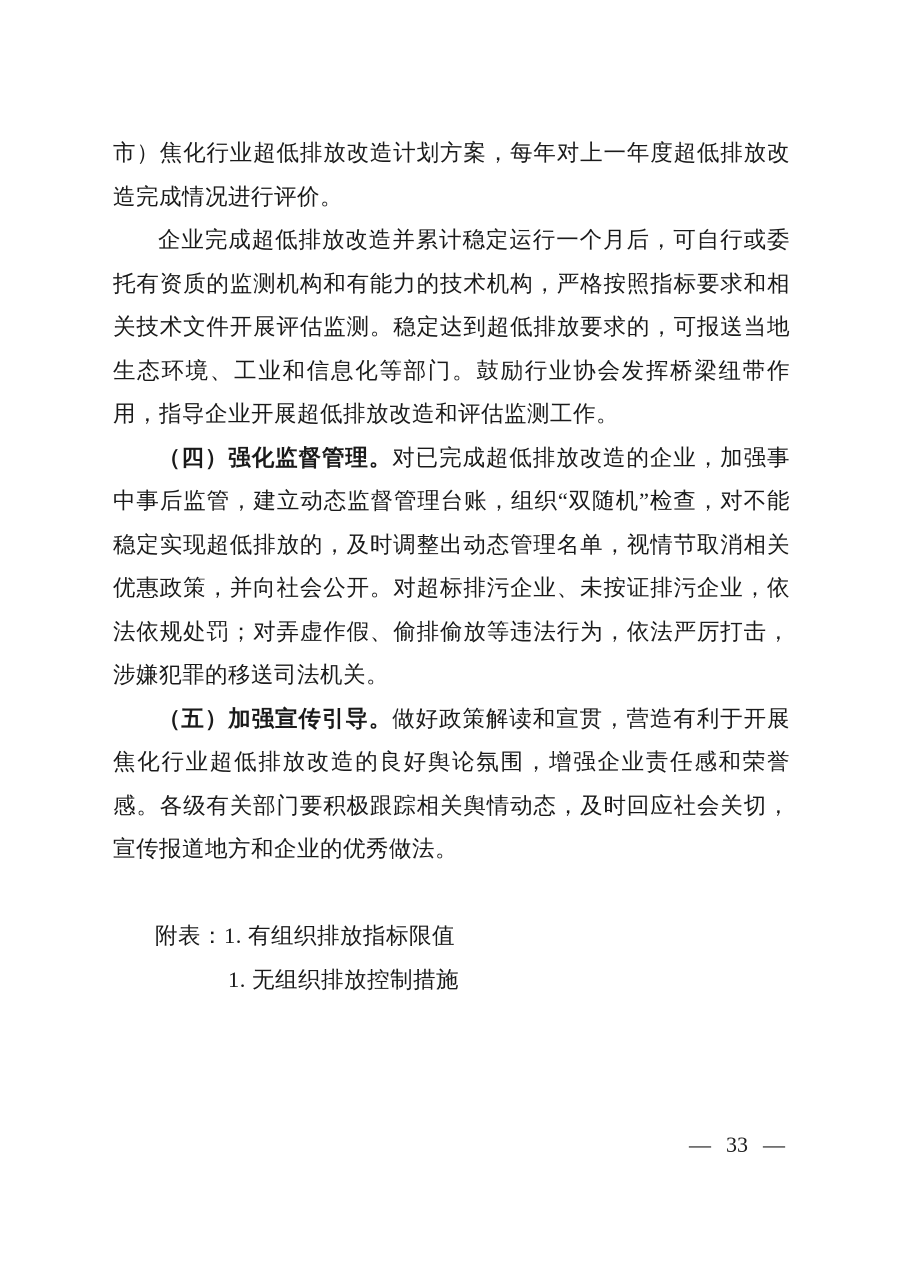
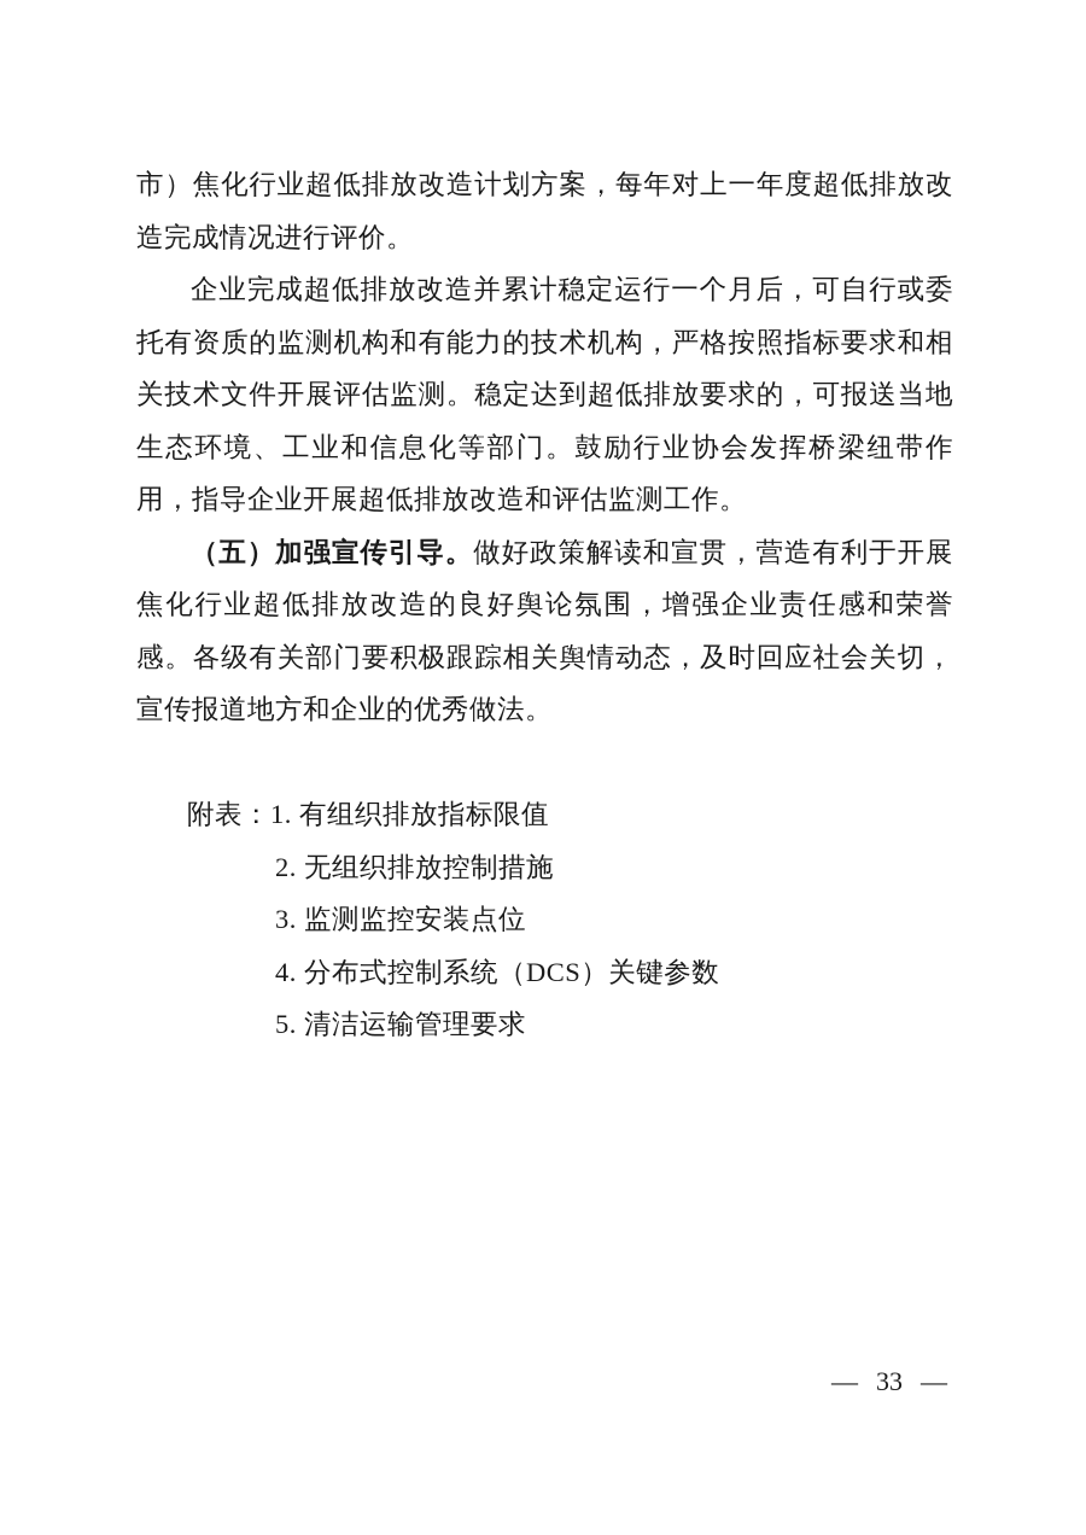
  市）焦化行业超低排放改造计划方案，每年对上一年度超低排放改造完成情况进行评价。
  企业完成超低排放改造并累计稳定运行一个月后，可自行或委托有资质的监测机构和有能力的技术机构，严格按照指标要求和相关技术文件开展评估监测。稳定达到超低排放要求的，可报送当地生态环境、工业和信息化等部门。鼓励行业协会发挥桥梁纽带作用，指导企业开展超低排放改造和评估监测工作。
- （四）强化监督管理。对已完成超低排放改造的企业，加强事中事后监管，建立动态监督管理台账，组织“双随机”检查，对不能稳定实现超低排放的，及时调整出动态管理名单，视情节取消相关优惠政策，并向社会公开。对超标排污企业、未按证排污企业，依法依规处罚；对弄虚作假、偷排偷放等违法行为，依法严厉打击，涉嫌犯罪的移送司法机关。
  （五）加强宣传引导。做好政策解读和宣贯，营造有利于开展焦化行业超低排放改造的良好舆论氛围，增强企业责任感和荣誉感。各级有关部门要积极跟踪相关舆情动态，及时回应社会关切，宣传报道地方和企业的优秀做法。
  附表：1. 有组织排放指标限值
- 1. 无组织排放控制措施
+ 2. 无组织排放控制措施
+ 3. 监测监控安装点位
+ 4. 分布式控制系统（DCS）关键参数
+ 5. 清洁运输管理要求
  —
  33
  —
